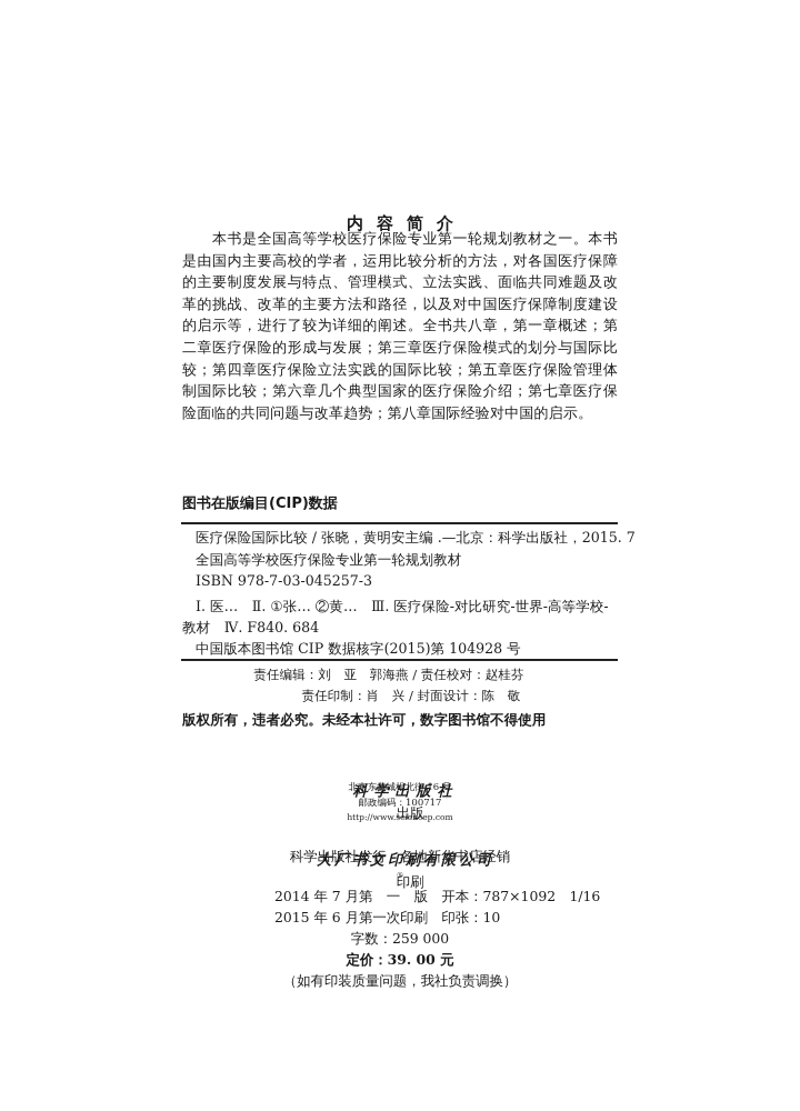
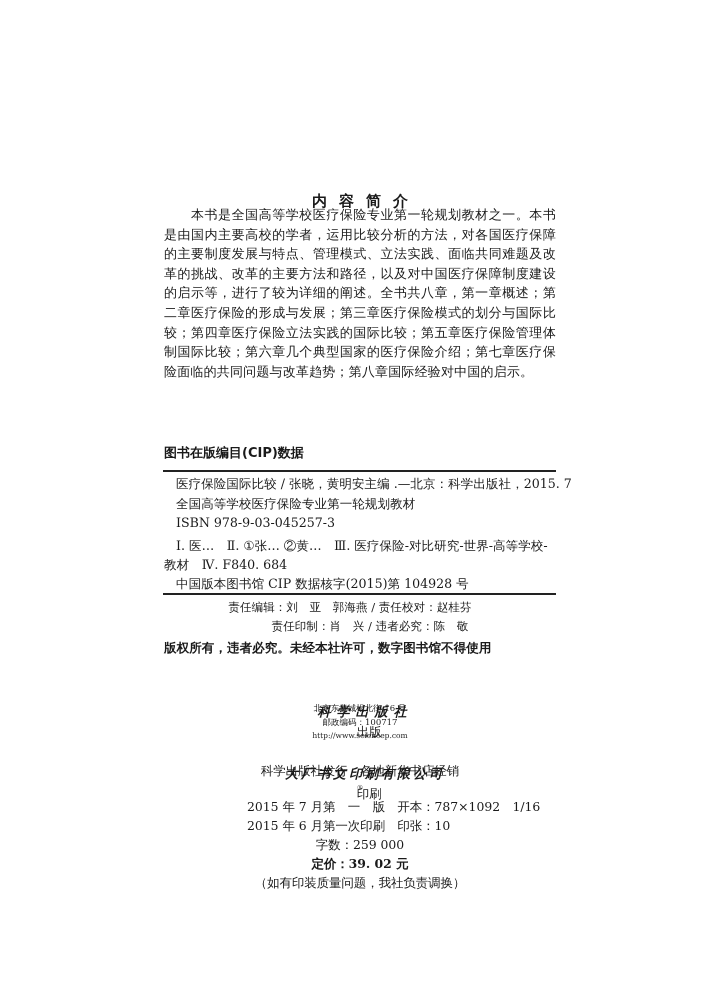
  内容简介
  本书是全国高等学校医疗保险专业第一轮规划教材之一。本书是由国内主要高校的学者，运用比较分析的方法，对各国医疗保障的主要制度发展与特点、管理模式、立法实践、面临共同难题及改革的挑战、改革的主要方法和路径，以及对中国医疗保障制度建设的启示等，进行了较为详细的阐述。全书共八章，第一章概述；第二章医疗保险的形成与发展；第三章医疗保险模式的划分与国际比较；第四章医疗保险立法实践的国际比较；第五章医疗保险管理体制国际比较；第六章几个典型国家的医疗保险介绍；第七章医疗保险面临的共同问题与改革趋势；第八章国际经验对中国的启示。
  图书在版编目(CIP)数据
  医疗保险国际比较 / 张晓，黄明安主编 .—北京：科学出版社，2015. 7
  全国高等学校医疗保险专业第一轮规划教材
- ISBN 978-7-03-045257-3
+ ISBN 978-9-03-045257-3
  Ⅰ. 医… Ⅱ. ①张… ②黄… Ⅲ. 医疗保险-对比研究-世界-高等学校-
  教材 Ⅳ. F840. 684
  中国版本图书馆 CIP 数据核字(2015)第 104928 号
  责任编辑：刘 亚 郭海燕 / 责任校对：赵桂芬
- 责任印制：肖 兴 / 封面设计：陈 敬
+ 责任印制：肖 兴 / 违者必究：陈 敬
  版权所有，违者必究。未经本社许可，数字图书馆不得使用
  科学出版社 出版
  北京东黄城根北街 16 号
  邮政编码：100717
  http://www.sciencep.com
  大厂书文印刷有限公司 印刷
  科学出版社发行 各地新华书店经销
  ®
- 2014 年 7 月第 一 版 开本：787×1092 1/16
+ 2015 年 7 月第 一 版 开本：787×1092 1/16
  2015 年 6 月第一次印刷 印张：10
  字数：259 000
- 定价：39. 00 元
+ 定价：39. 02 元
  （如有印装质量问题，我社负责调换）
